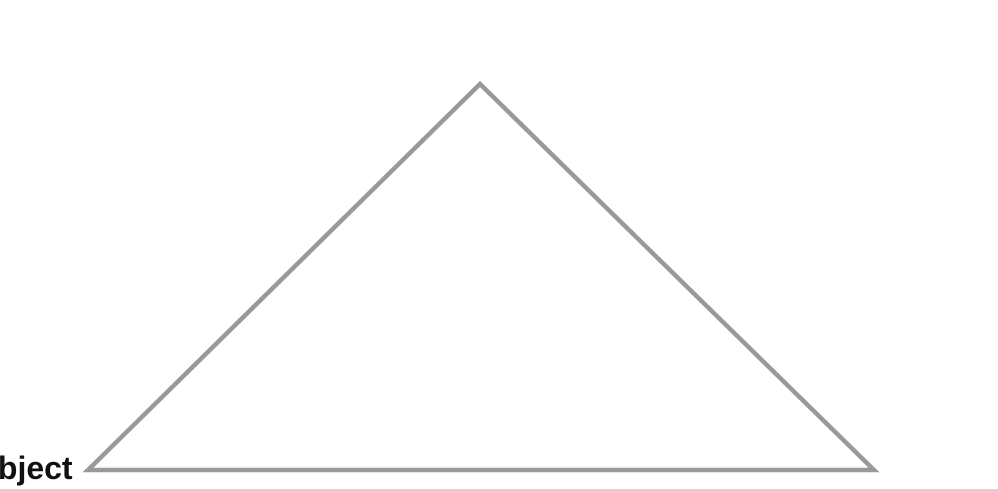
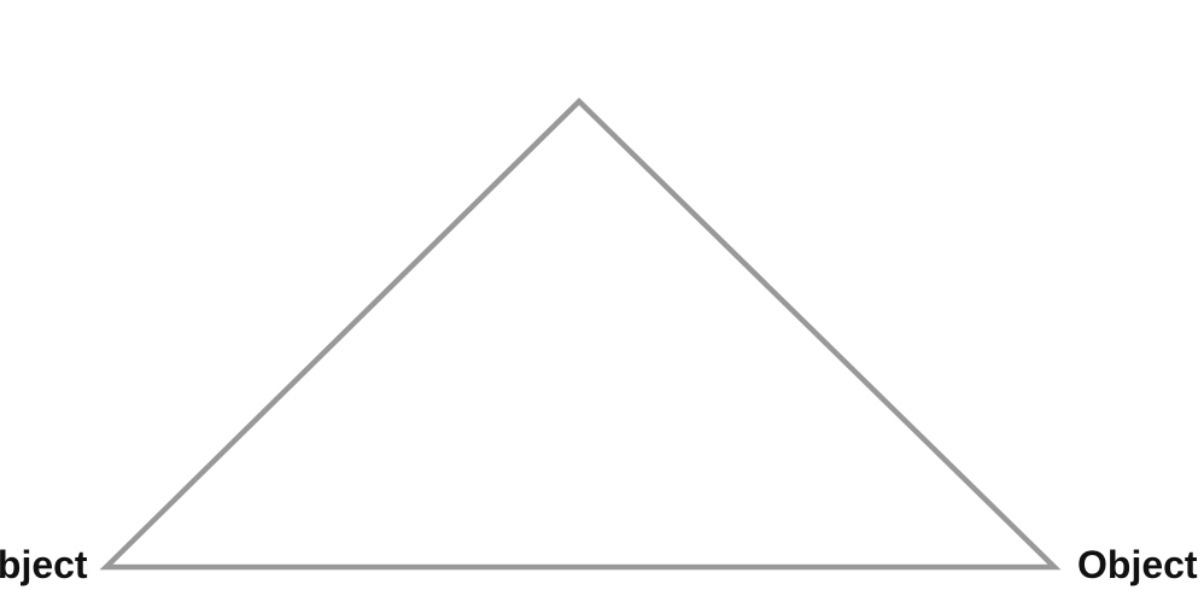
  bject
+ Object
